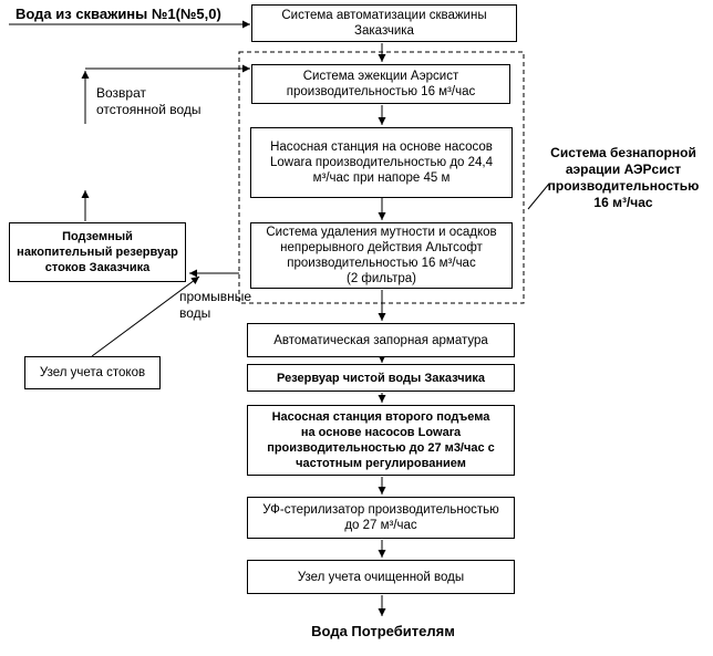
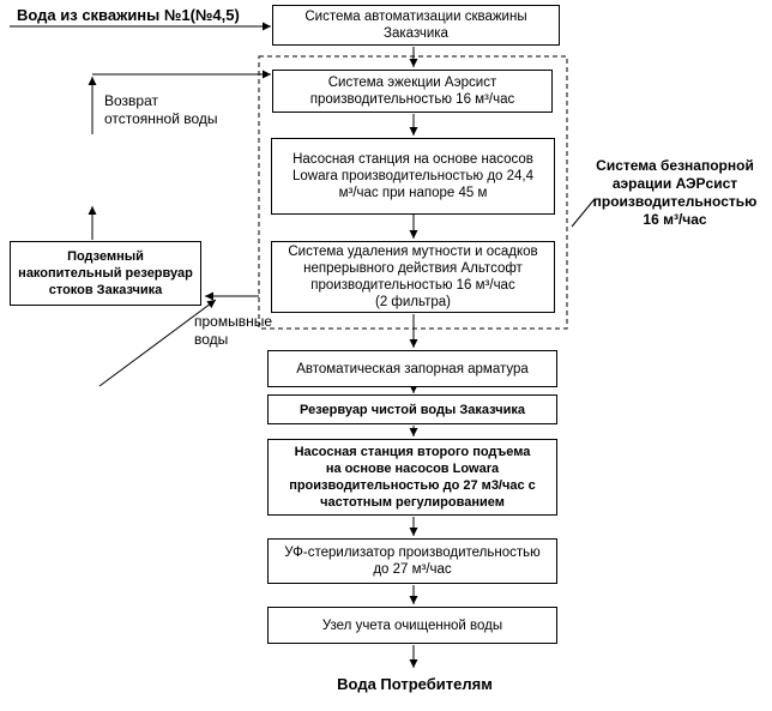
  Система автоматизации скважины
  Заказчика
  Система эжекции Аэрсист
  производительностью 16 м³/час
  Насосная станция на основе насосов
  Lowara производительностью до 24,4
  м³/час при напоре 45 м
  Система удаления мутности и осадков
  непрерывного действия Альтсофт
  производительностью 16 м³/час
  (2 фильтра)
  Автоматическая запорная арматура
  Резервуар чистой воды Заказчика
  Насосная станция второго подъема
  на основе насосов Lowara
  производительностью до 27 м3/час с
  частотным регулированием
  УФ-стерилизатор производительностью
  до 27 м³/час
  Узел учета очищенной воды
  Подземный
  накопительный резервуар
  стоков Заказчика
- Узел учета стоков
- Вода из скважины №1(№5,0)
+ Вода из скважины №1(№4,5)
  Возврат
  отстоянной воды
  промывные
  воды
  Система безнапорной
  аэрации АЭРсист
  производительностью
  16 м³/час
  Вода Потребителям
